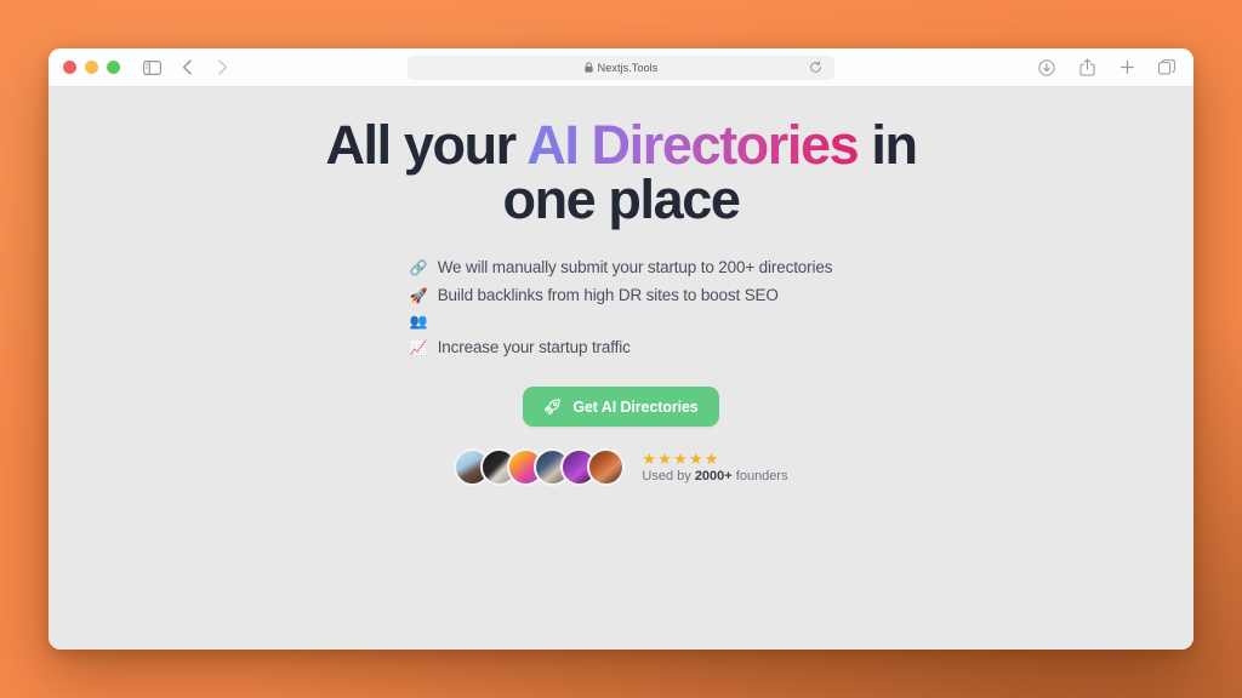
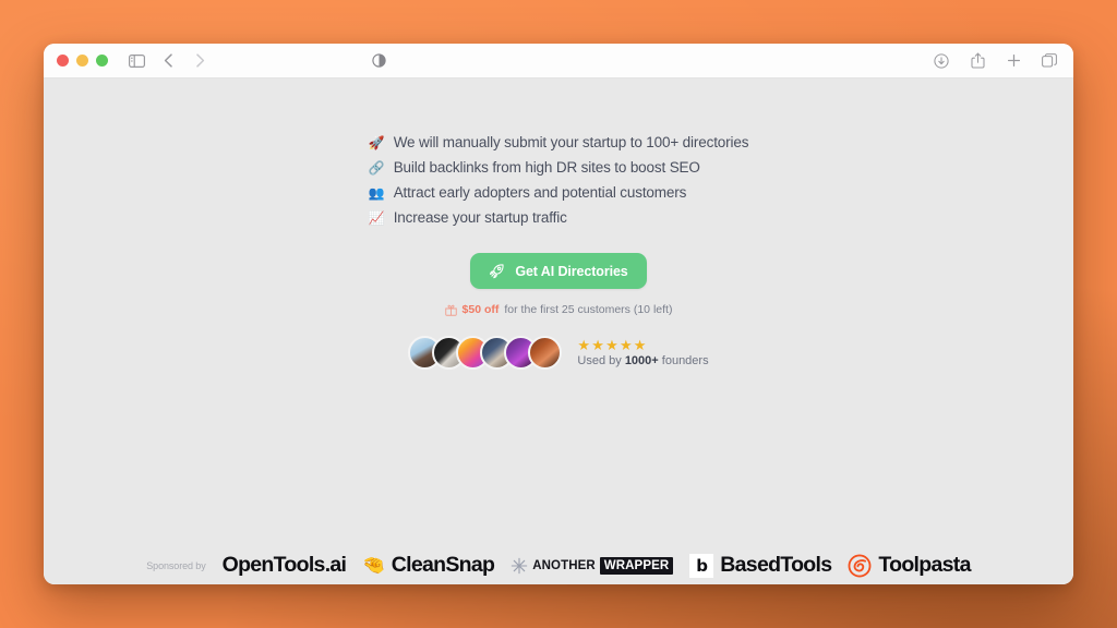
- Nextjs.Tools
- All your AI Directories in
- one place
- 🔗
+ 🚀
- We will manually submit your startup to 200+ directories
+ We will manually submit your startup to 100+ directories
- 🚀
+ 🔗
  Build backlinks from high DR sites to boost SEO
  👥
+ Attract early adopters and potential customers
  📈
  Increase your startup traffic
  Get AI Directories
+ $50 off
+ for the first 25 customers (10 left)
  ★★★★★
- Used by 2000+ founders
+ Used by 1000+ founders
+ Sponsored by
+ OpenTools.ai
+ 🤏
+ CleanSnap
+ ANOTHER
+ WRAPPER
+ b
+ BasedTools
+ Toolpasta
